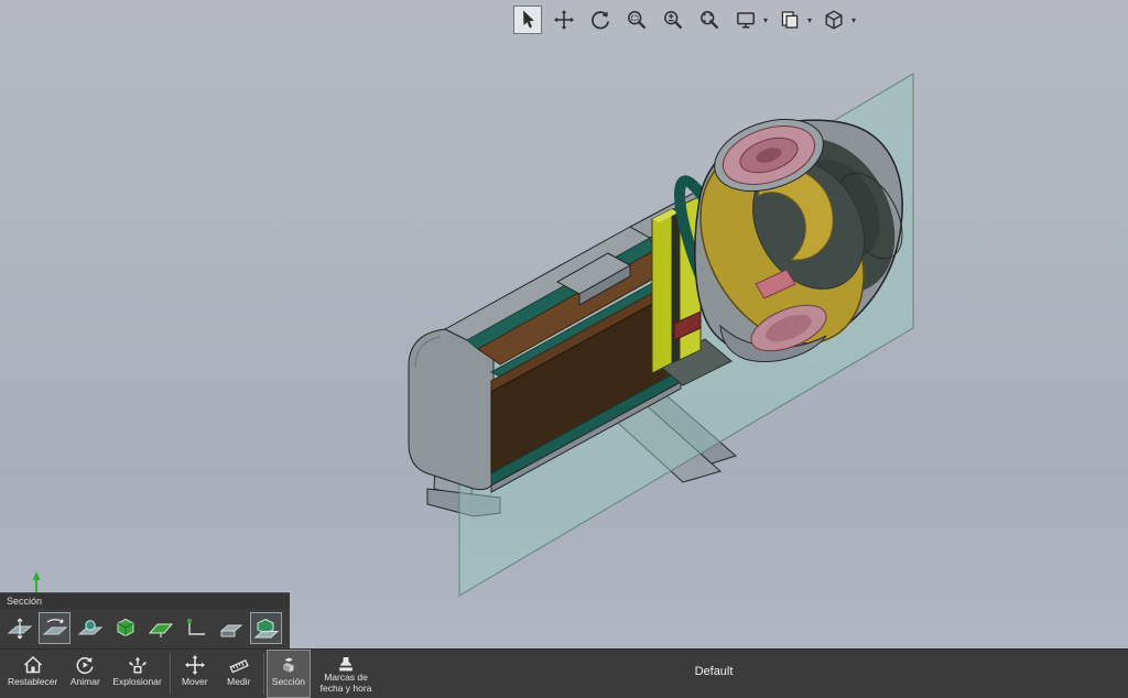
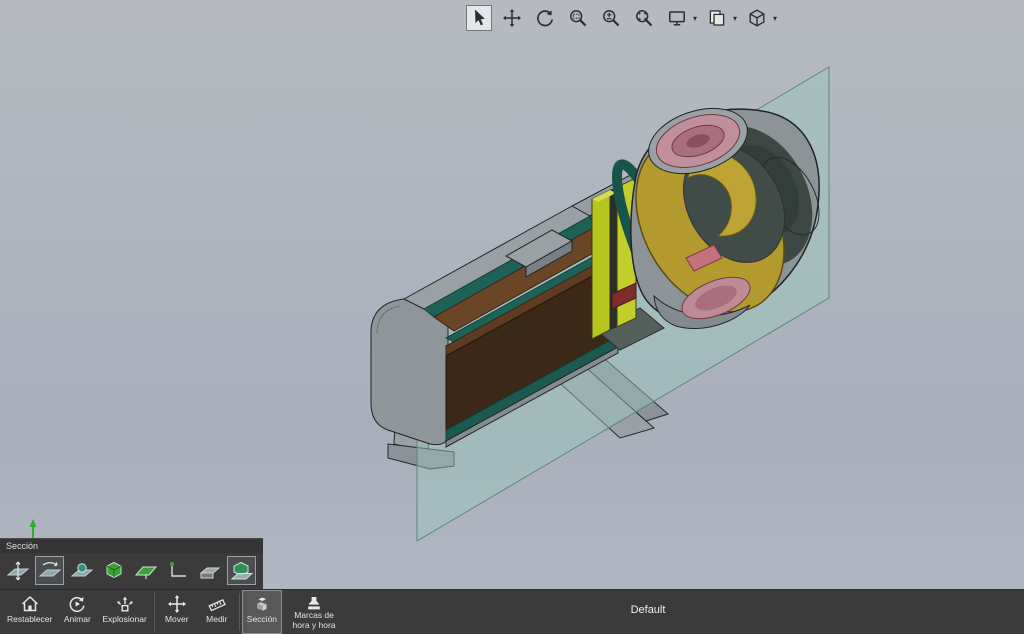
  ▾
  ▾
  ▾
  Sección
  Restablecer
  Animar
  Explosionar
  Mover
  Medir
  Sección
- Marcas de fecha y hora
+ Marcas de hora y hora
  Default
